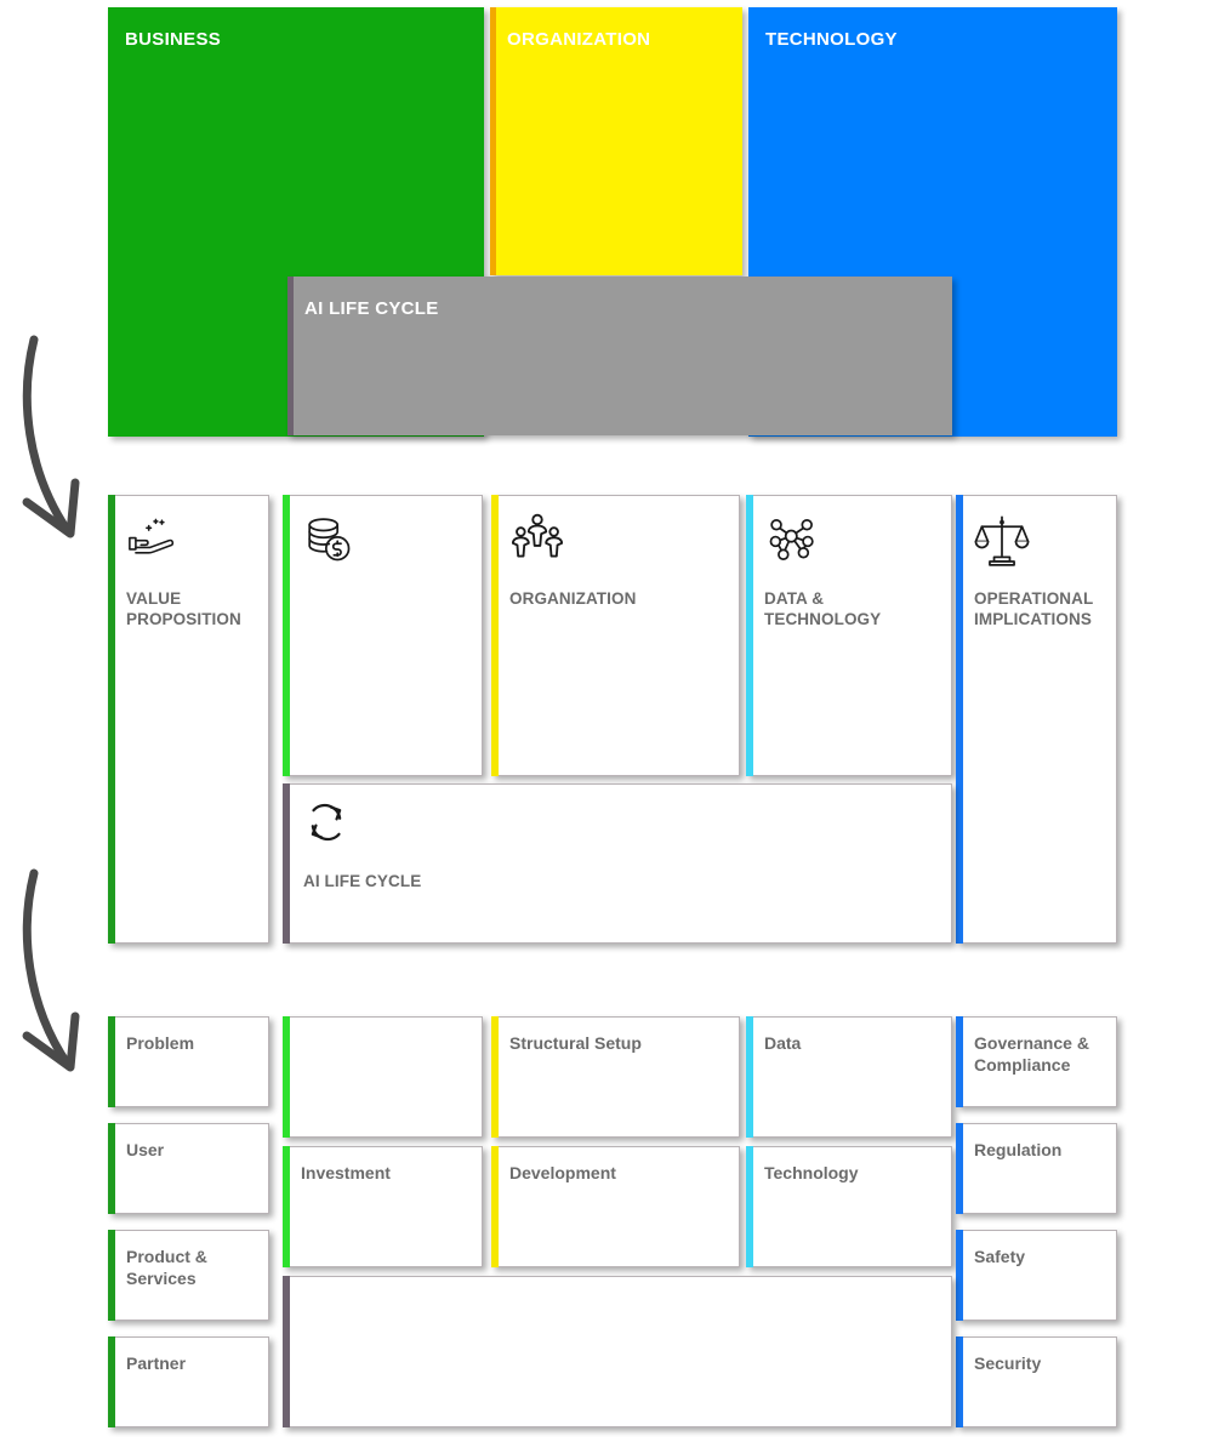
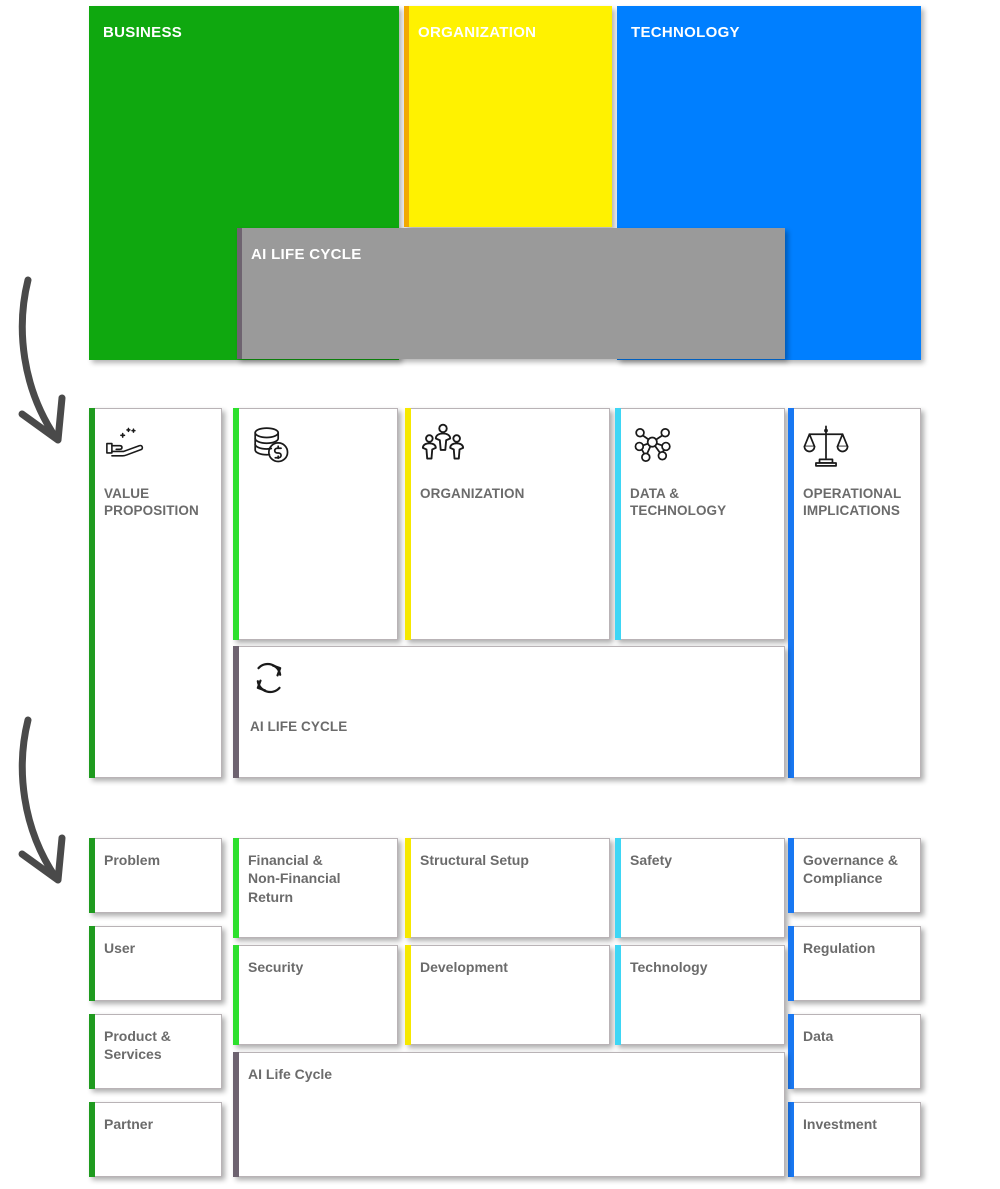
  BUSINESS
  ORGANIZATION
  TECHNOLOGY
  AI LIFE CYCLE
  VALUE
  PROPOSITION
  ORGANIZATION
  DATA &
  TECHNOLOGY
  OPERATIONAL
  IMPLICATIONS
  AI LIFE CYCLE
  Problem
  User
  Product &
  Services
  Partner
+ Financial &
+ Non-Financial
+ Return
- Investment
+ Security
  Structural Setup
  Development
- Data
+ Safety
  Technology
  Governance &
  Compliance
  Regulation
- Safety
+ Data
- Security
+ Investment
+ AI Life Cycle
